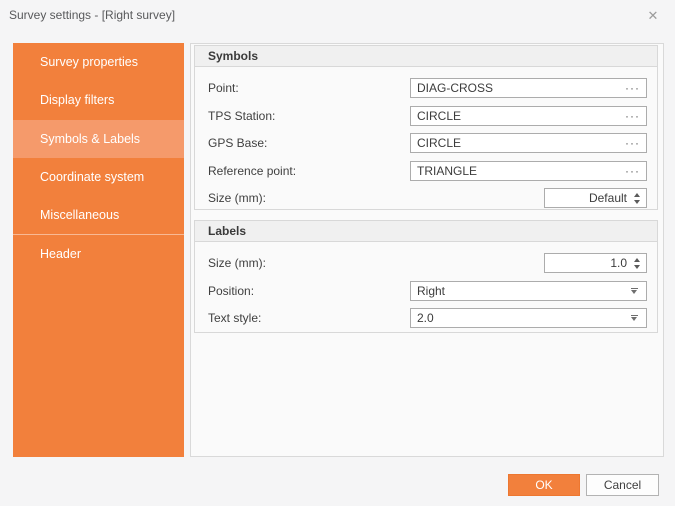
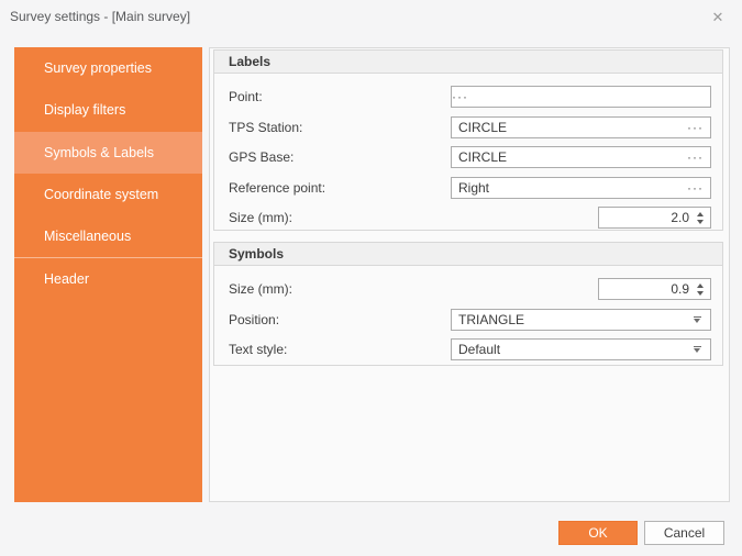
- Survey settings - [Right survey]
+ Survey settings - [Main survey]
  ✕
  Survey properties
  Display filters
  Symbols & Labels
  Coordinate system
  Miscellaneous
  Header
- Symbols
+ Labels
  Point:
- DIAG-CROSS
  ···
  TPS Station:
  CIRCLE
  ···
  GPS Base:
  CIRCLE
  ···
  Reference point:
- TRIANGLE
+ Right
  ···
  Size (mm):
- Default
+ 2.0
- Labels
+ Symbols
  Size (mm):
- 1.0
+ 0.9
  Position:
- Right
+ TRIANGLE
  Text style:
- 2.0
+ Default
  OK
  Cancel
